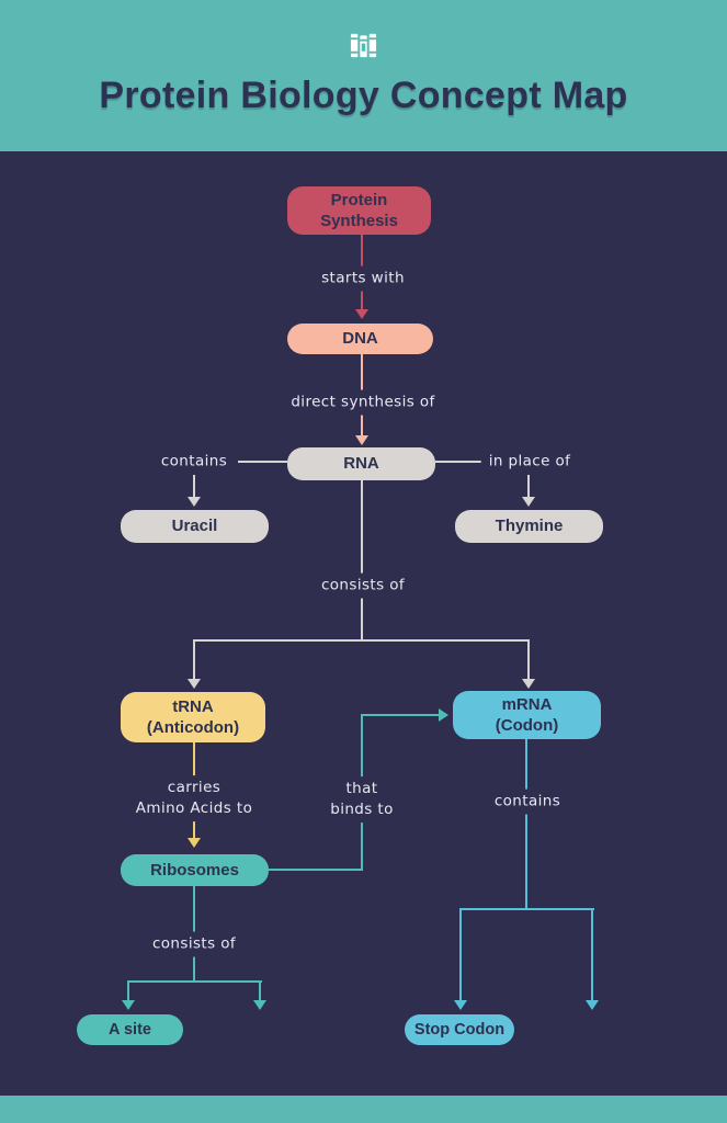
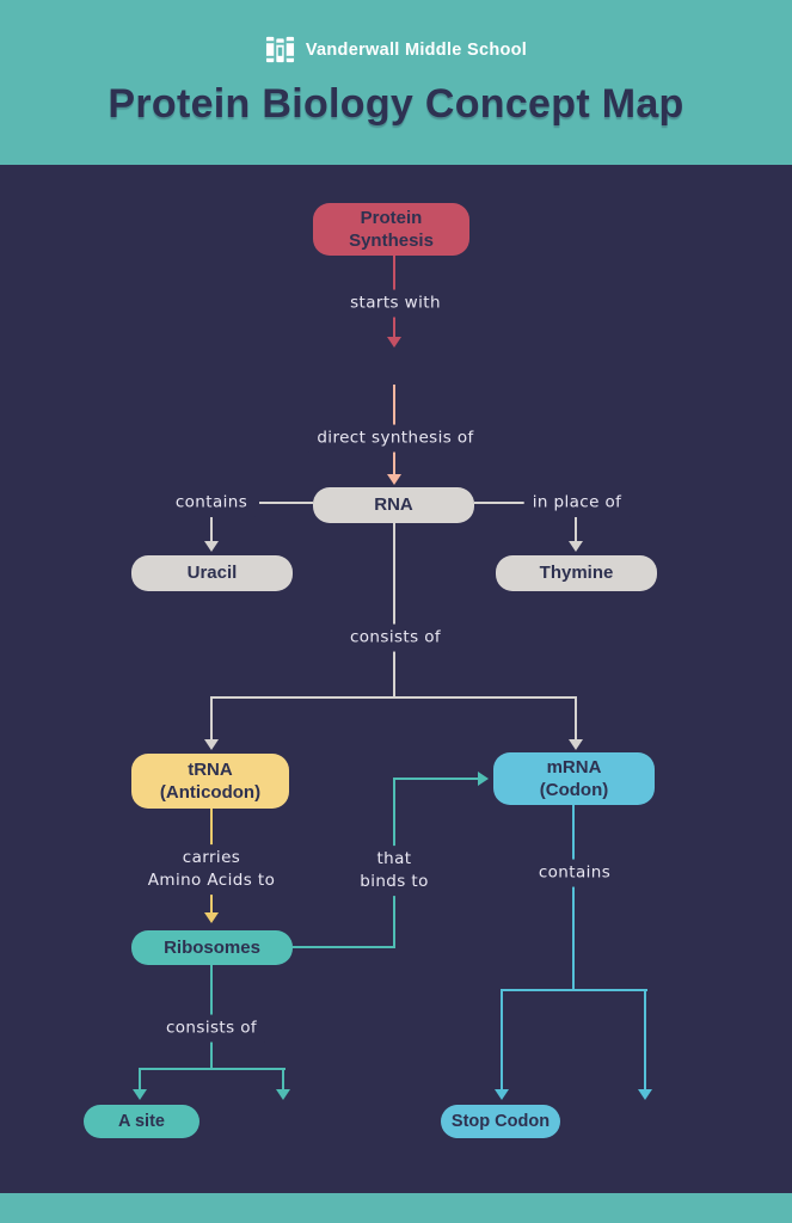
+ Vanderwall Middle School
  Protein Biology Concept Map
  starts with
  direct synthesis of
  contains
  in place of
  consists of
  carries
  Amino Acids to
  that
  binds to
  contains
  consists of
  Protein
  Synthesis
- DNA
  RNA
  Uracil
  Thymine
  tRNA
  (Anticodon)
  mRNA
  (Codon)
  Ribosomes
  A site
  Stop Codon
